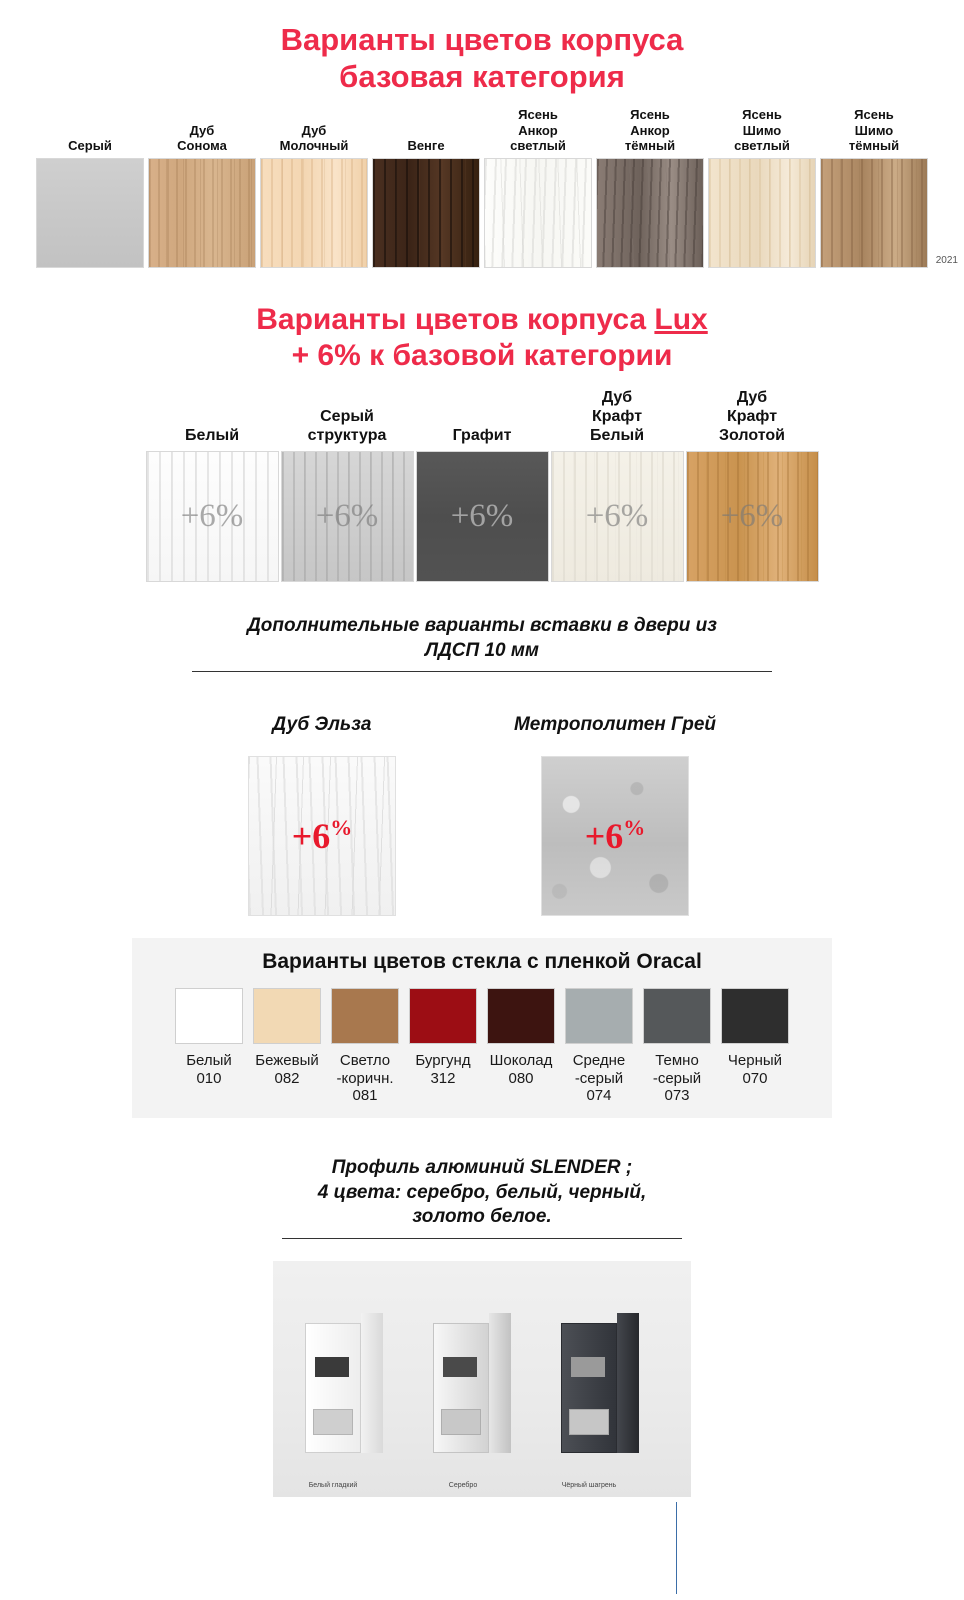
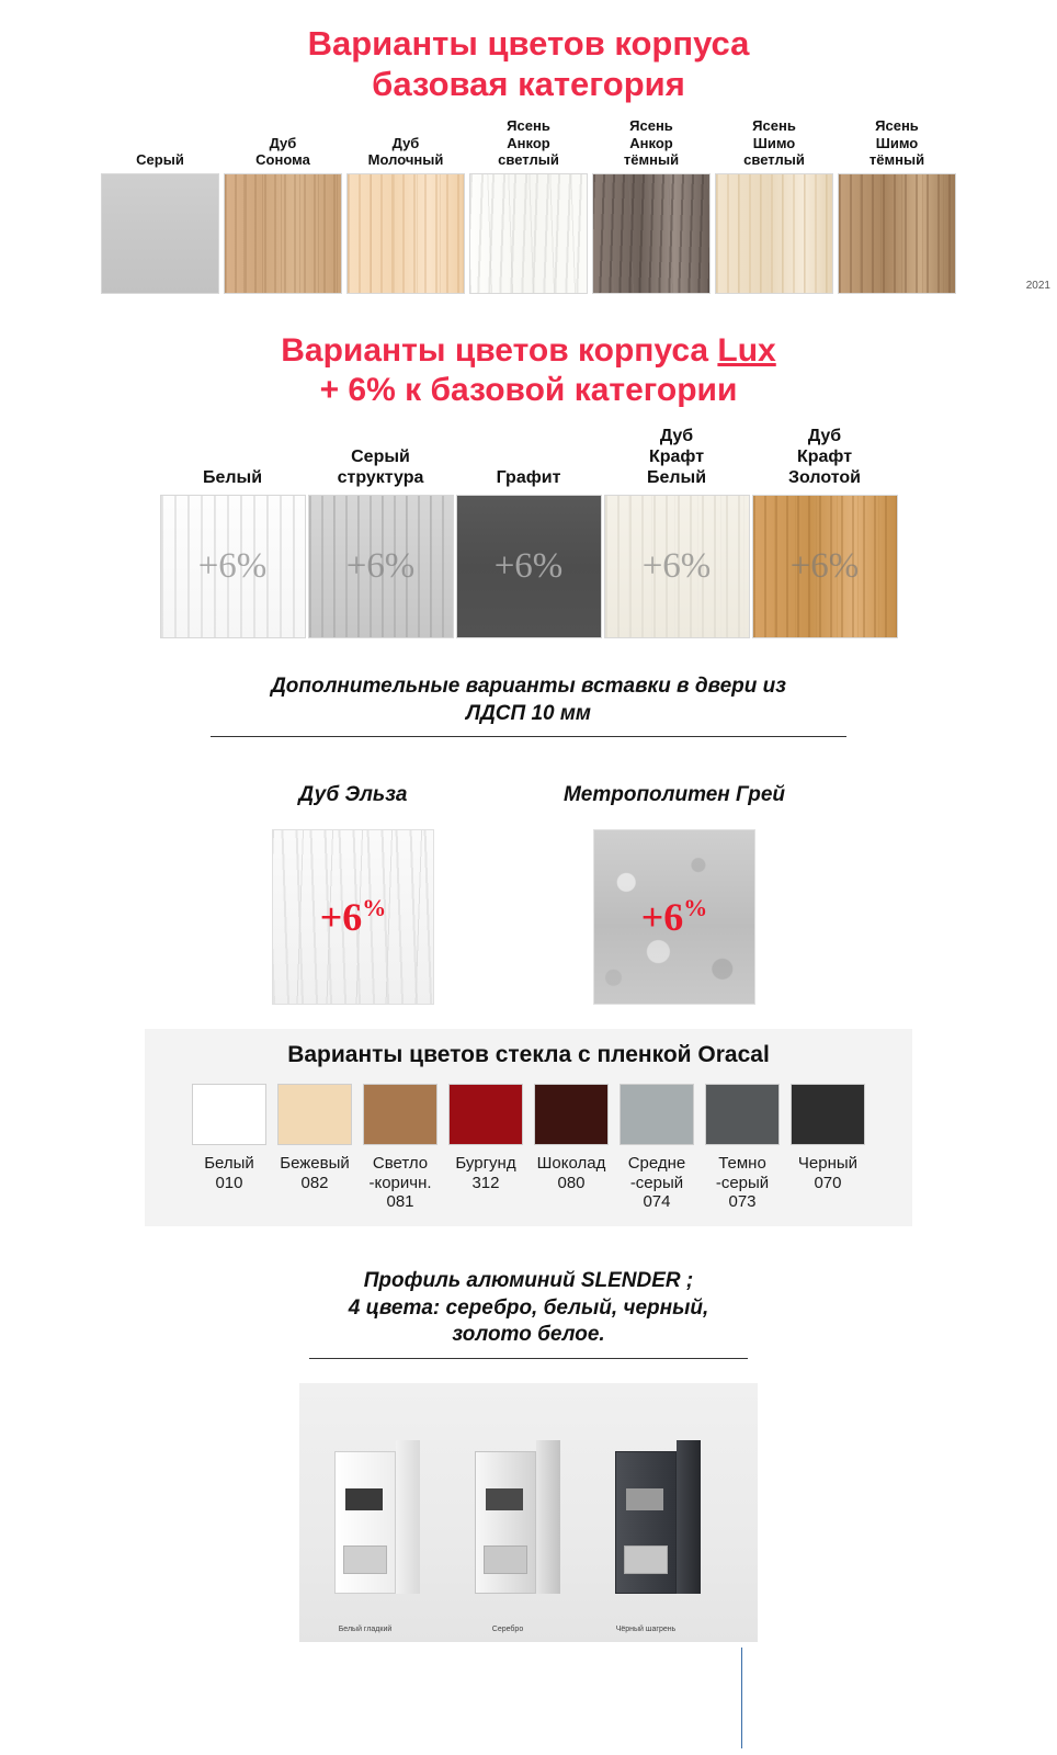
  Варианты цветов корпуса
  базовая категория
  Серый
  Дуб
  Сонома
  Дуб
  Молочный
- Венге
  Ясень
  Анкор
  светлый
  Ясень
  Анкор
  тёмный
  Ясень
  Шимо
  светлый
  Ясень
  Шимо
  тёмный
  2021
  Варианты цветов корпуса Lux
  + 6% к базовой категории
  Белый
  +6%
  Серый
  структура
  +6%
  Графит
  +6%
  Дуб
  Крафт
  Белый
  +6%
  Дуб
  Крафт
  Золотой
  +6%
  Дополнительные варианты вставки в двери из
  ЛДСП 10 мм
  Дуб Эльза
  +6%
  Метрополитен Грей
  +6%
  Варианты цветов стекла с пленкой Oracal
  Белый
  010
  Бежевый
  082
  Светло
  -коричн.
  081
  Бургунд
  312
  Шоколад
  080
  Средне
  -серый
  074
  Темно
  -серый
  073
  Черный
  070
  Профиль алюминий SLENDER ;
  4 цвета: серебро, белый, черный,
  золото белое.
